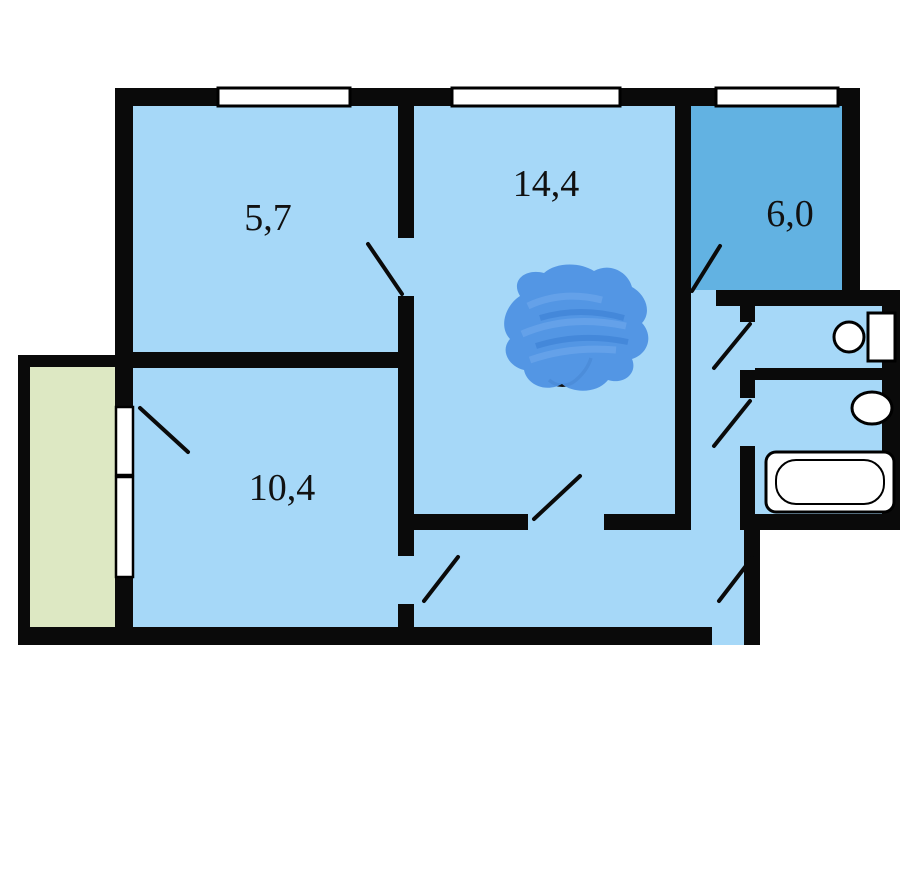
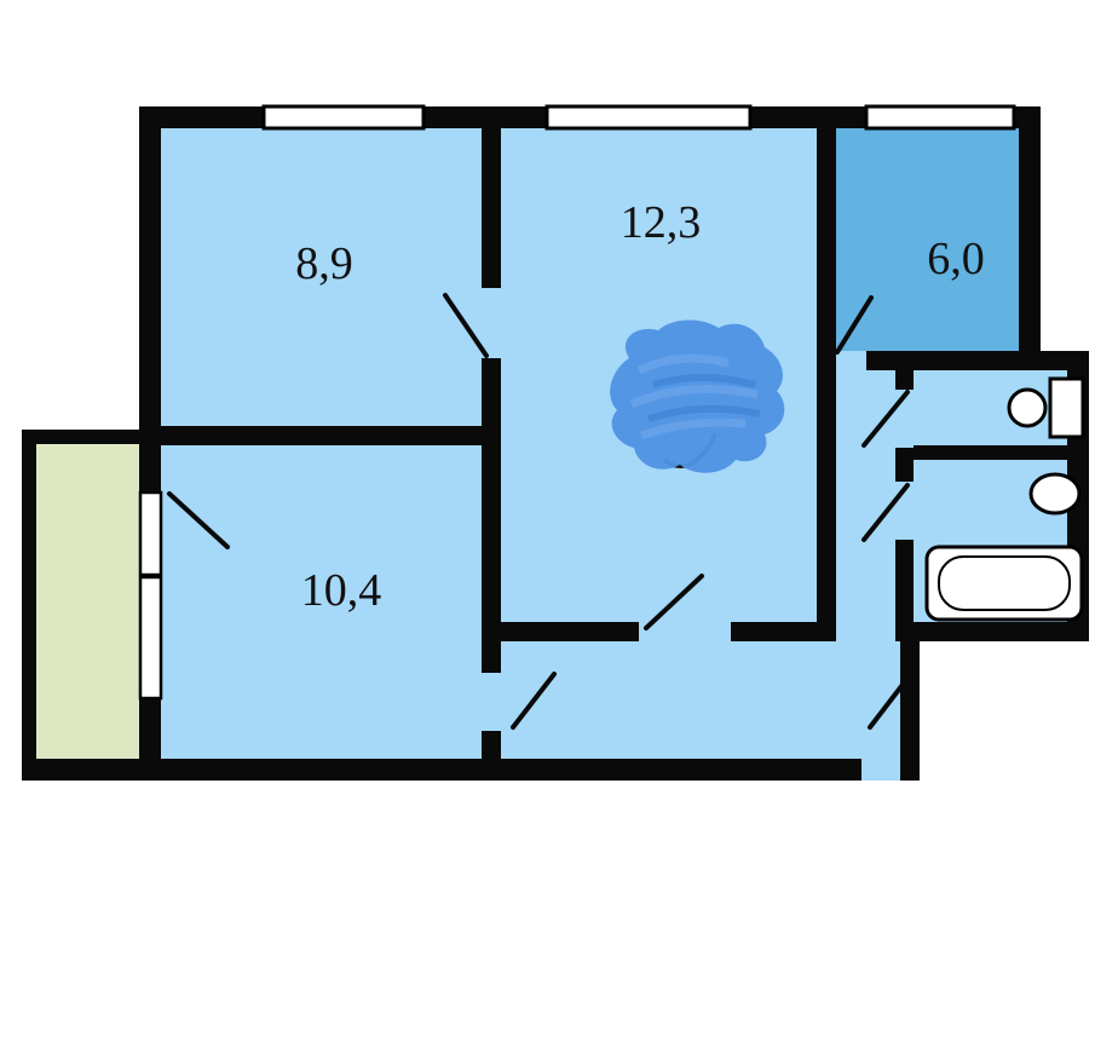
- 5,7
+ 8,9
- 14,4
+ 12,3
  6,0
  10,4
